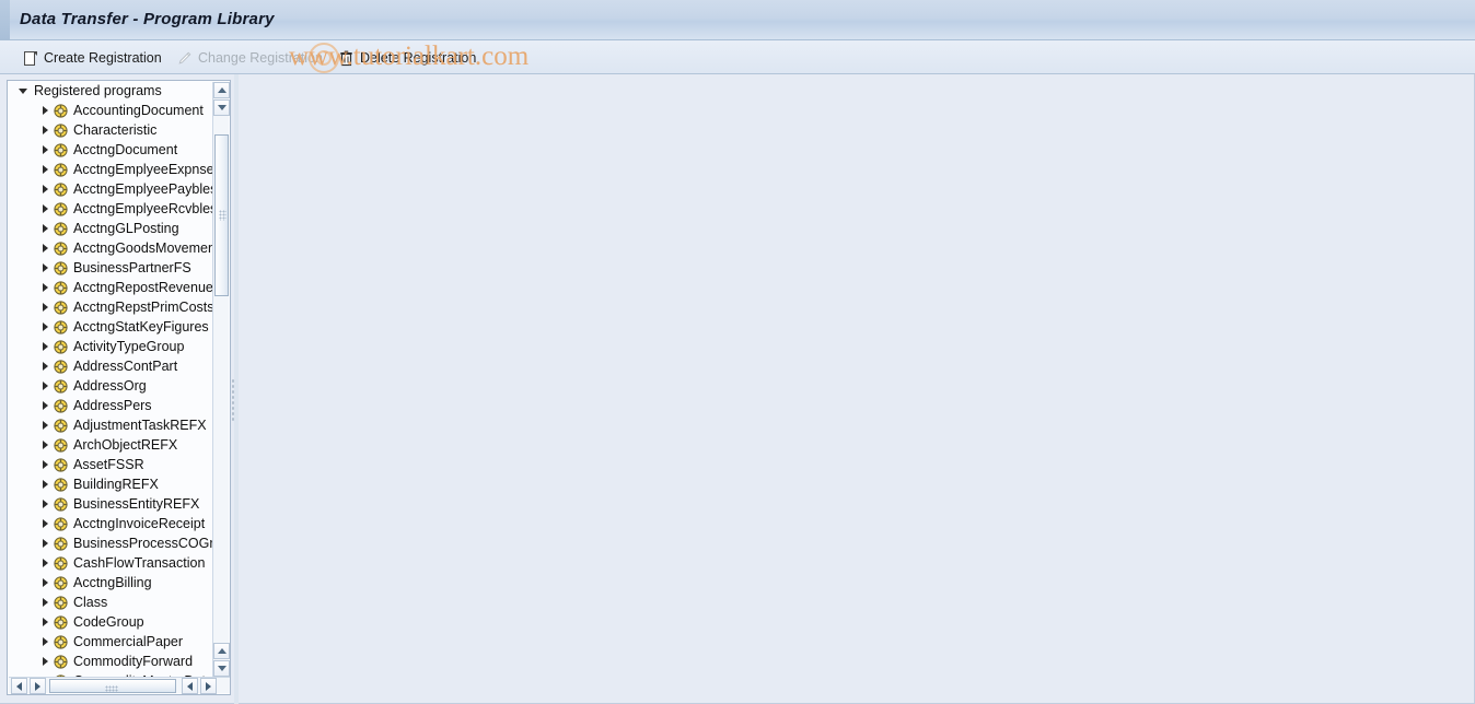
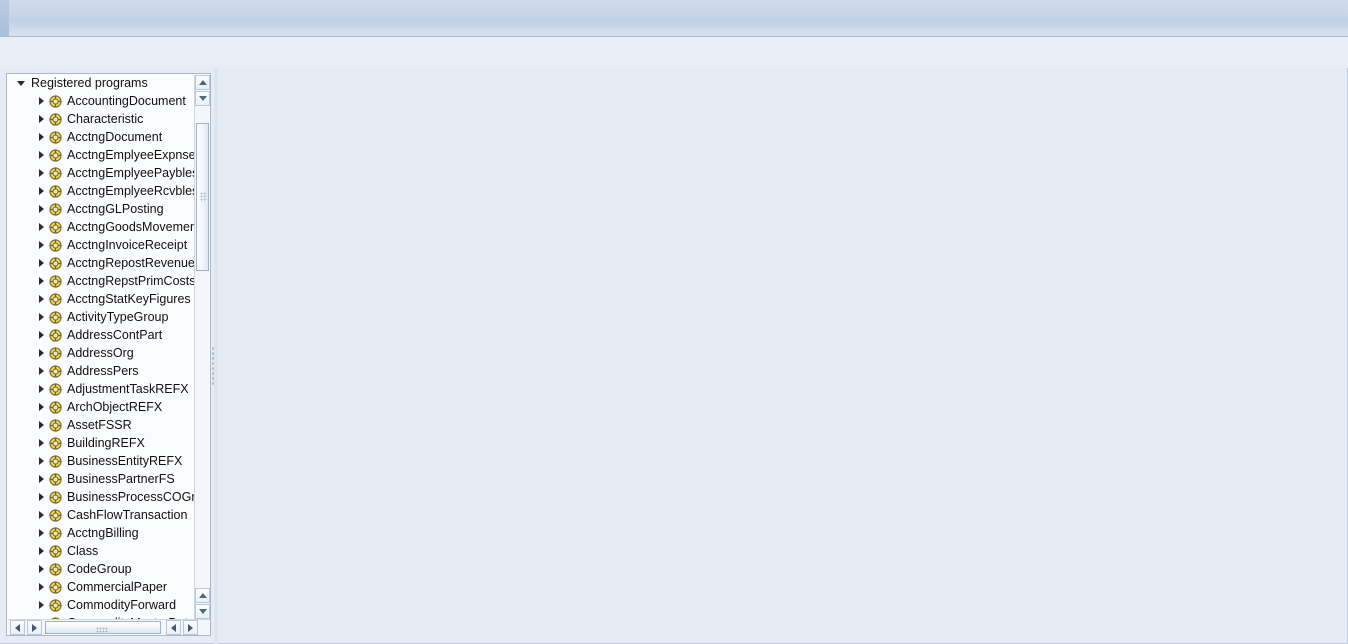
- Data Transfer - Program Library
- Create Registration
- Change Registration
- Delete Registration
- www.tutorialkart.com
  Registered programs
  AccountingDocument
  Characteristic
  AcctngDocument
  AcctngEmplyeeExpnse
  AcctngEmplyeePayble
  AcctngEmplyeeRcvble
  AcctngGLPosting
  AcctngGoodsMoveme
- BusinessPartnerFS
+ AcctngInvoiceReceipt
  AcctngRepostRevenue
  AcctngRepstPrimCosts
  AcctngStatKeyFigures
  ActivityTypeGroup
  AddressContPart
  AddressOrg
  AddressPers
  AdjustmentTaskREFX
  ArchObjectREFX
  AssetFSSR
  BuildingREFX
  BusinessEntityREFX
- AcctngInvoiceReceipt
+ BusinessPartnerFS
  BusinessProcessCOG
  CashFlowTransaction
  AcctngBilling
  Class
  CodeGroup
  CommercialPaper
  CommodityForward
